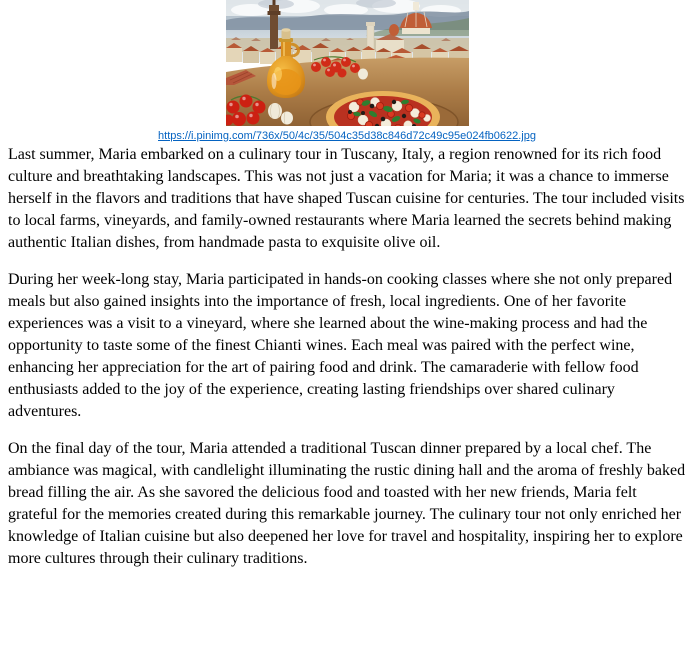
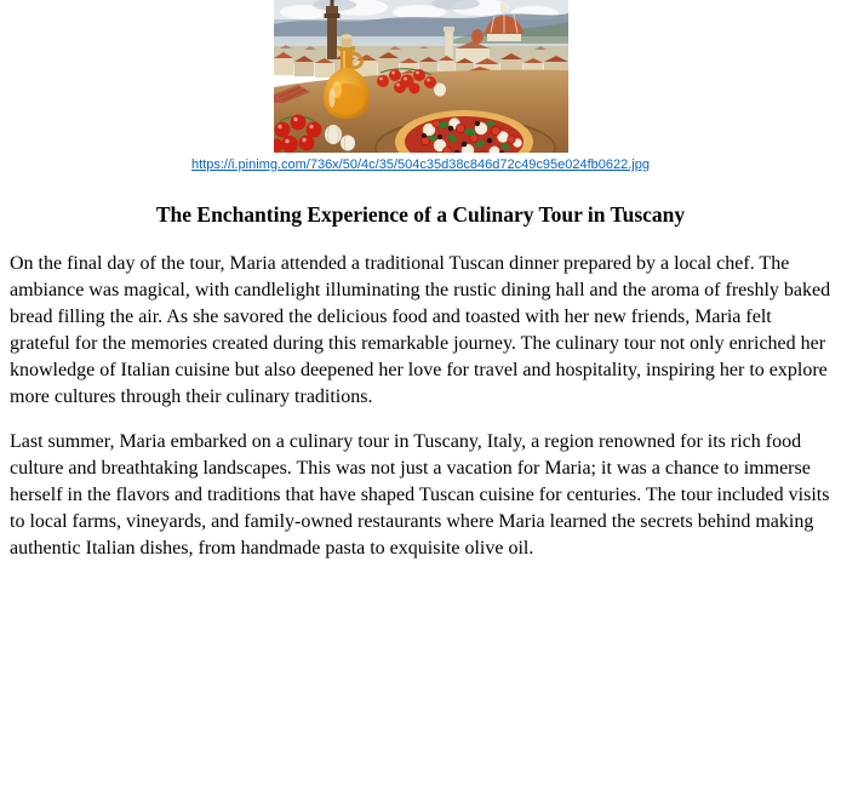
  https://i.pinimg.com/736x/50/4c/35/504c35d38c846d72c49c95e024fb0622.jpg
+ The Enchanting Experience of a Culinary Tour in Tuscany
- Last summer, Maria embarked on a culinary tour in Tuscany, Italy, a region renowned for its rich food culture and breathtaking landscapes. This was not just a vacation for Maria; it was a chance to immerse herself in the flavors and traditions that have shaped Tuscan cuisine for centuries. The tour included visits to local farms, vineyards, and family-owned restaurants where Maria learned the secrets behind making authentic Italian dishes, from handmade pasta to exquisite olive oil.
+ On the final day of the tour, Maria attended a traditional Tuscan dinner prepared by a local chef. The ambiance was magical, with candlelight illuminating the rustic dining hall and the aroma of freshly baked bread filling the air. As she savored the delicious food and toasted with her new friends, Maria felt grateful for the memories created during this remarkable journey. The culinary tour not only enriched her knowledge of Italian cuisine but also deepened her love for travel and hospitality, inspiring her to explore more cultures through their culinary traditions.
- During her week-long stay, Maria participated in hands-on cooking classes where she not only prepared meals but also gained insights into the importance of fresh, local ingredients. One of her favorite experiences was a visit to a vineyard, where she learned about the wine-making process and had the opportunity to taste some of the finest Chianti wines. Each meal was paired with the perfect wine, enhancing her appreciation for the art of pairing food and drink. The camaraderie with fellow food enthusiasts added to the joy of the experience, creating lasting friendships over shared culinary adventures.
- On the final day of the tour, Maria attended a traditional Tuscan dinner prepared by a local chef. The ambiance was magical, with candlelight illuminating the rustic dining hall and the aroma of freshly baked bread filling the air. As she savored the delicious food and toasted with her new friends, Maria felt grateful for the memories created during this remarkable journey. The culinary tour not only enriched her knowledge of Italian cuisine but also deepened her love for travel and hospitality, inspiring her to explore more cultures through their culinary traditions.
+ Last summer, Maria embarked on a culinary tour in Tuscany, Italy, a region renowned for its rich food culture and breathtaking landscapes. This was not just a vacation for Maria; it was a chance to immerse herself in the flavors and traditions that have shaped Tuscan cuisine for centuries. The tour included visits to local farms, vineyards, and family-owned restaurants where Maria learned the secrets behind making authentic Italian dishes, from handmade pasta to exquisite olive oil.
